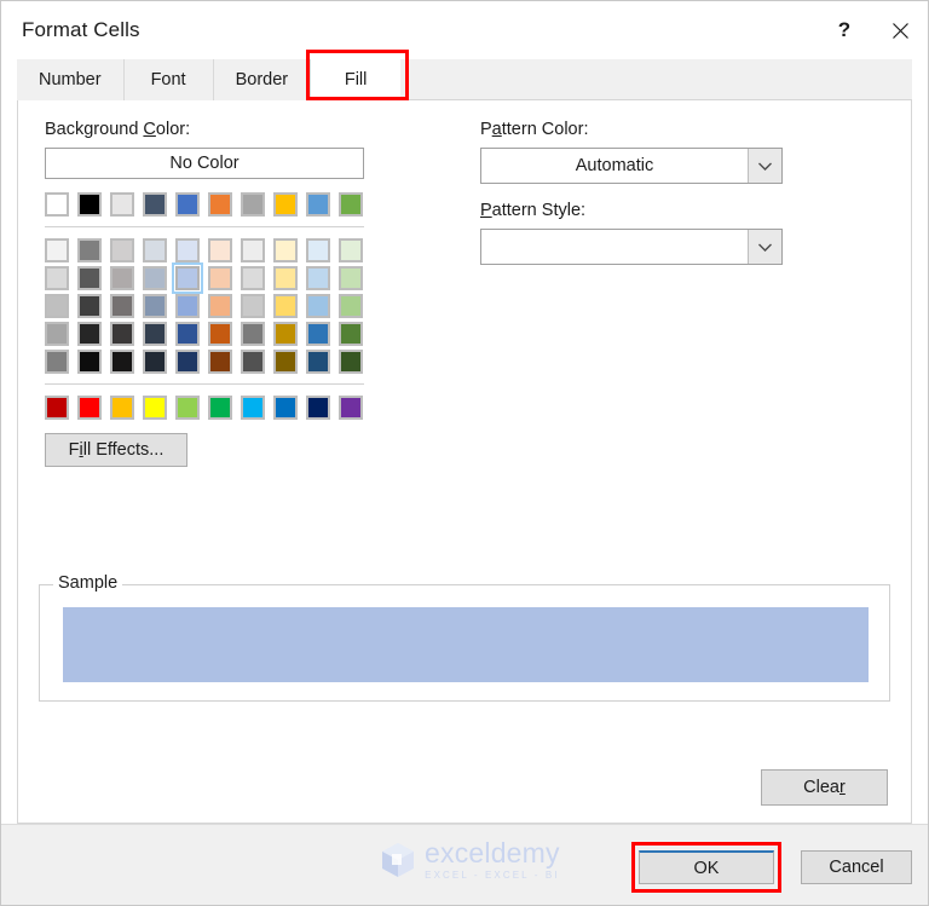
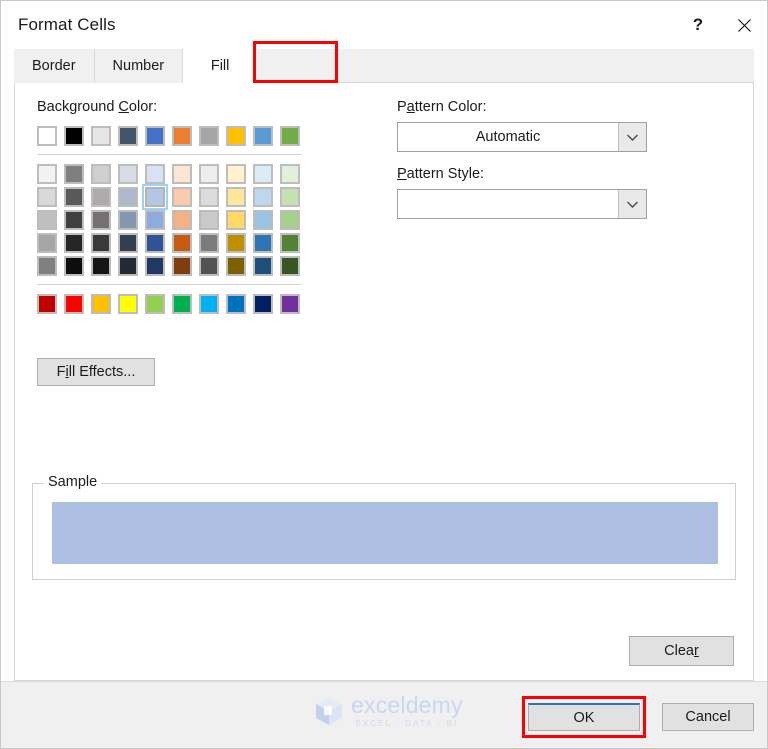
  Format Cells
  ?
- Number
+ Border
- Font
- Border
+ Number
  Fill
  Background Color:
- No Color
  Pattern Color:
  Automatic
  Pattern Style:
  Fill Effects...
  Sample
  Clear
  exceldemy
- EXCEL - EXCEL - BI
+ EXCEL - DATA - BI
  OK
  Cancel
